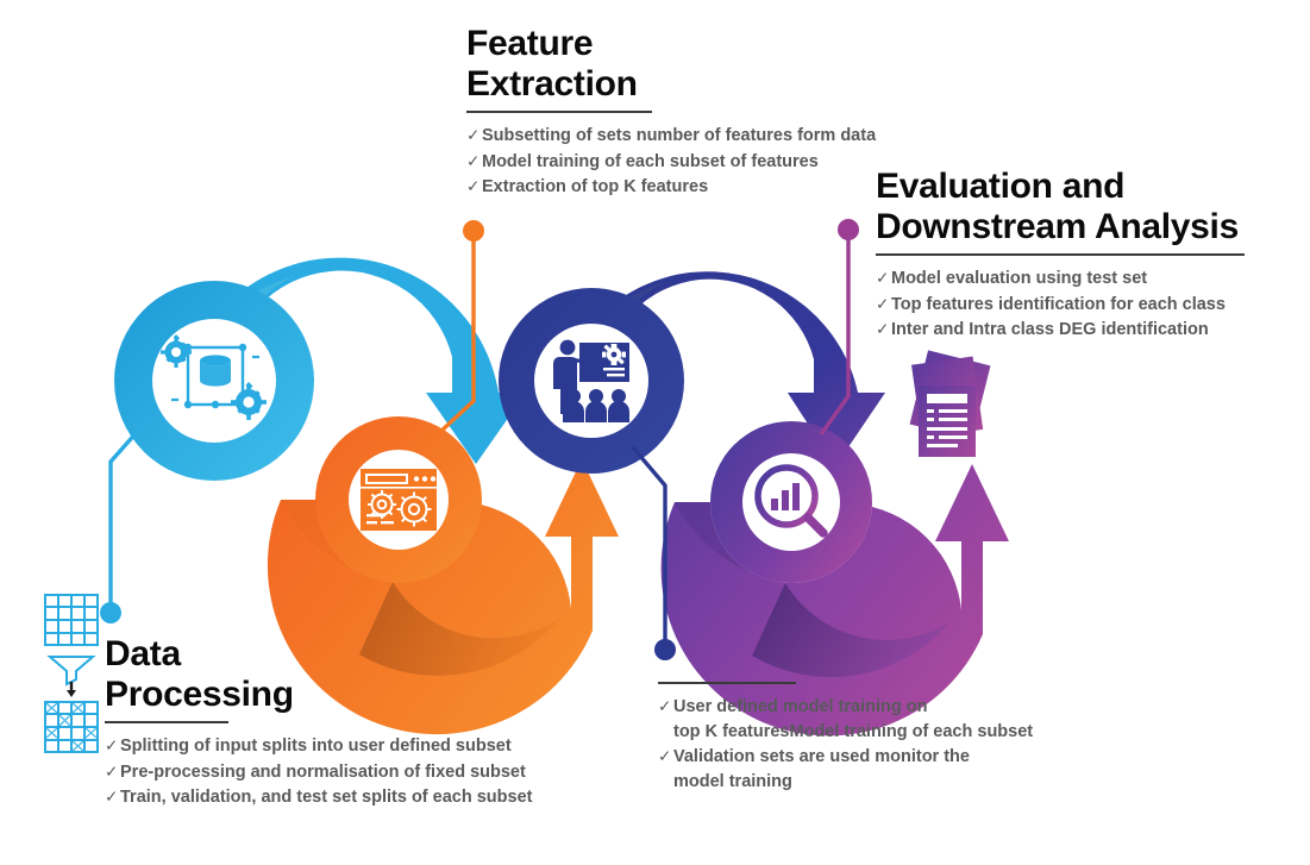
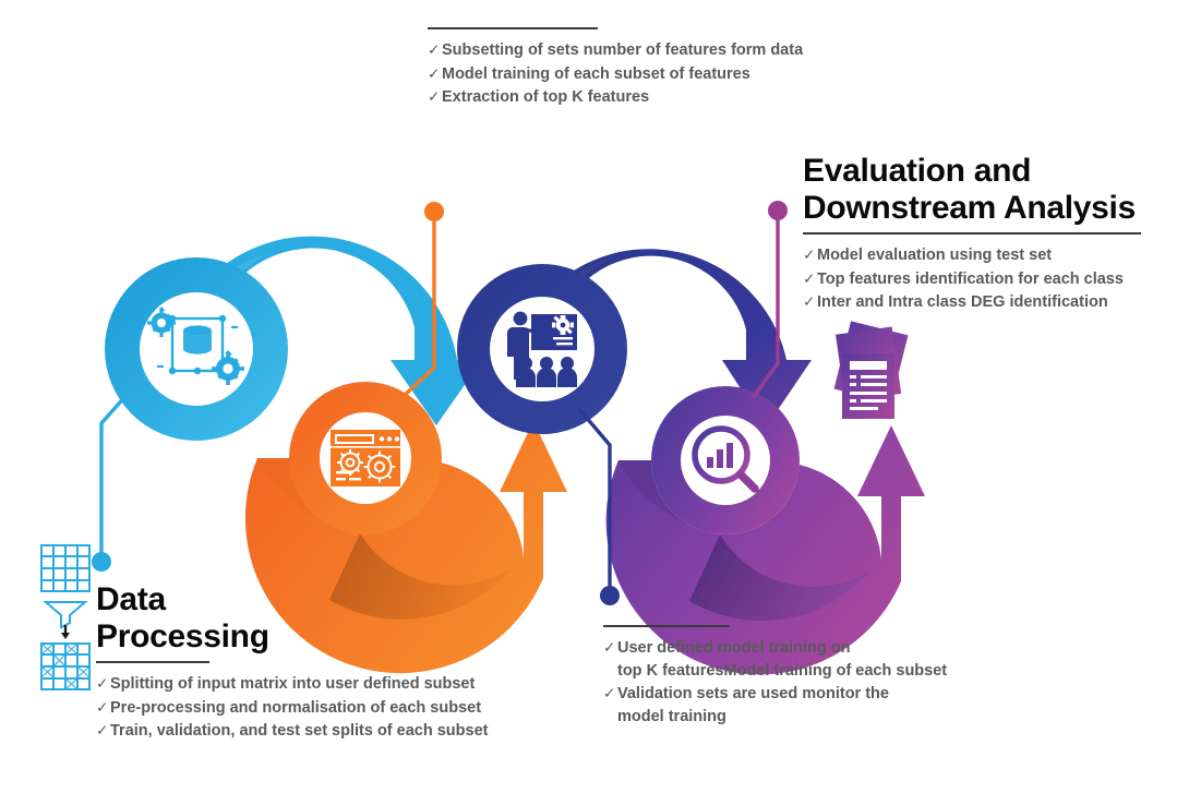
- Feature
- Extraction
  ✓
  Subsetting of sets number of features form data
  ✓
  Model training of each subset of features
  ✓
  Extraction of top K features
  Evaluation and
  Downstream Analysis
  ✓
  Model evaluation using test set
  ✓
  Top features identification for each class
  ✓
  Inter and Intra class DEG identification
  Data
  Processing
  ✓
- Splitting of input splits into user defined subset
+ Splitting of input matrix into user defined subset
  ✓
- Pre-processing and normalisation of fixed subset
+ Pre-processing and normalisation of each subset
  ✓
  Train, validation, and test set splits of each subset
  ✓
  User defined model training on
  top K featuresModel training of each subset
  ✓
  Validation sets are used monitor the
  model training
